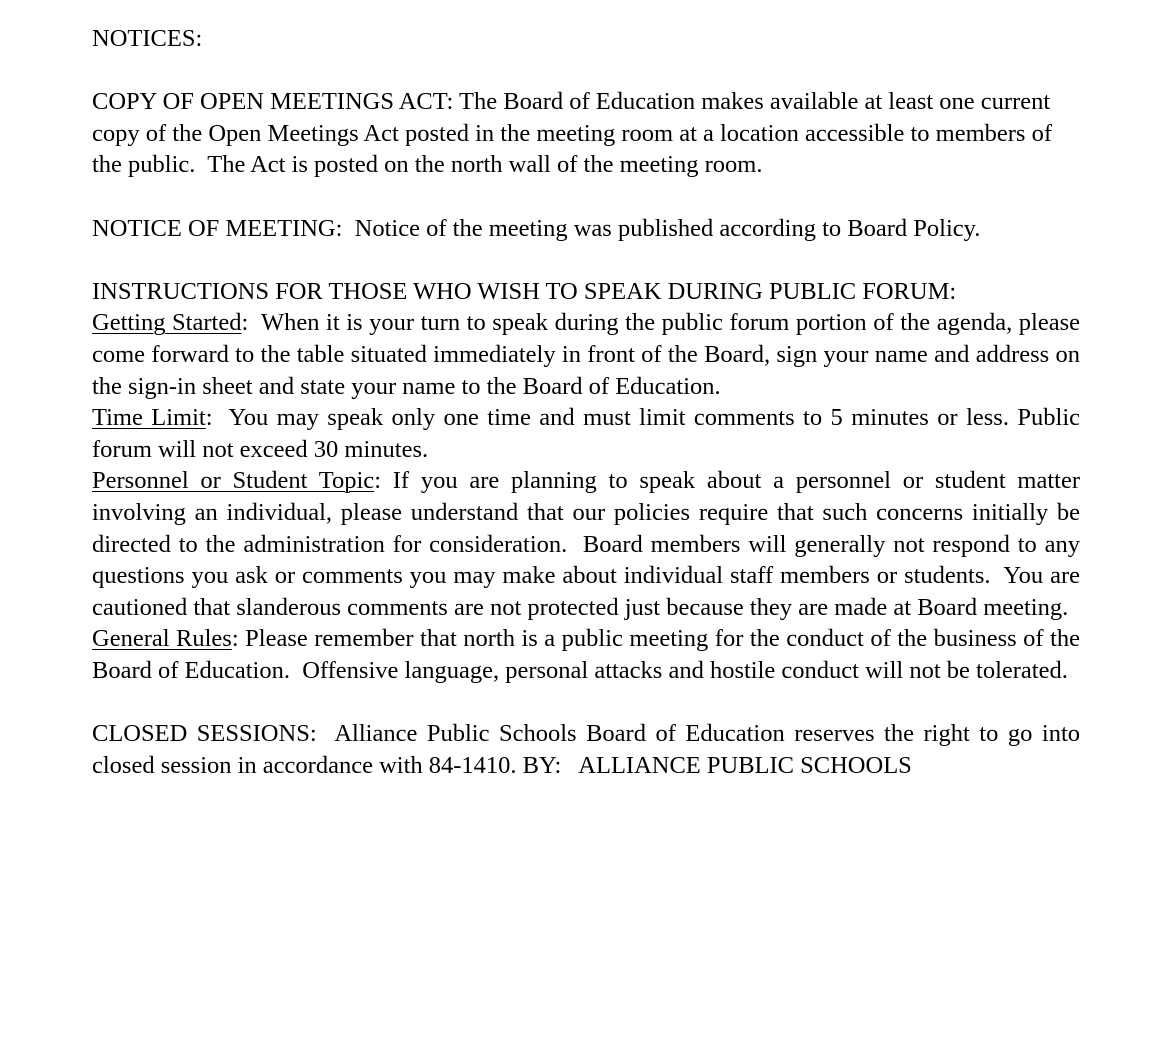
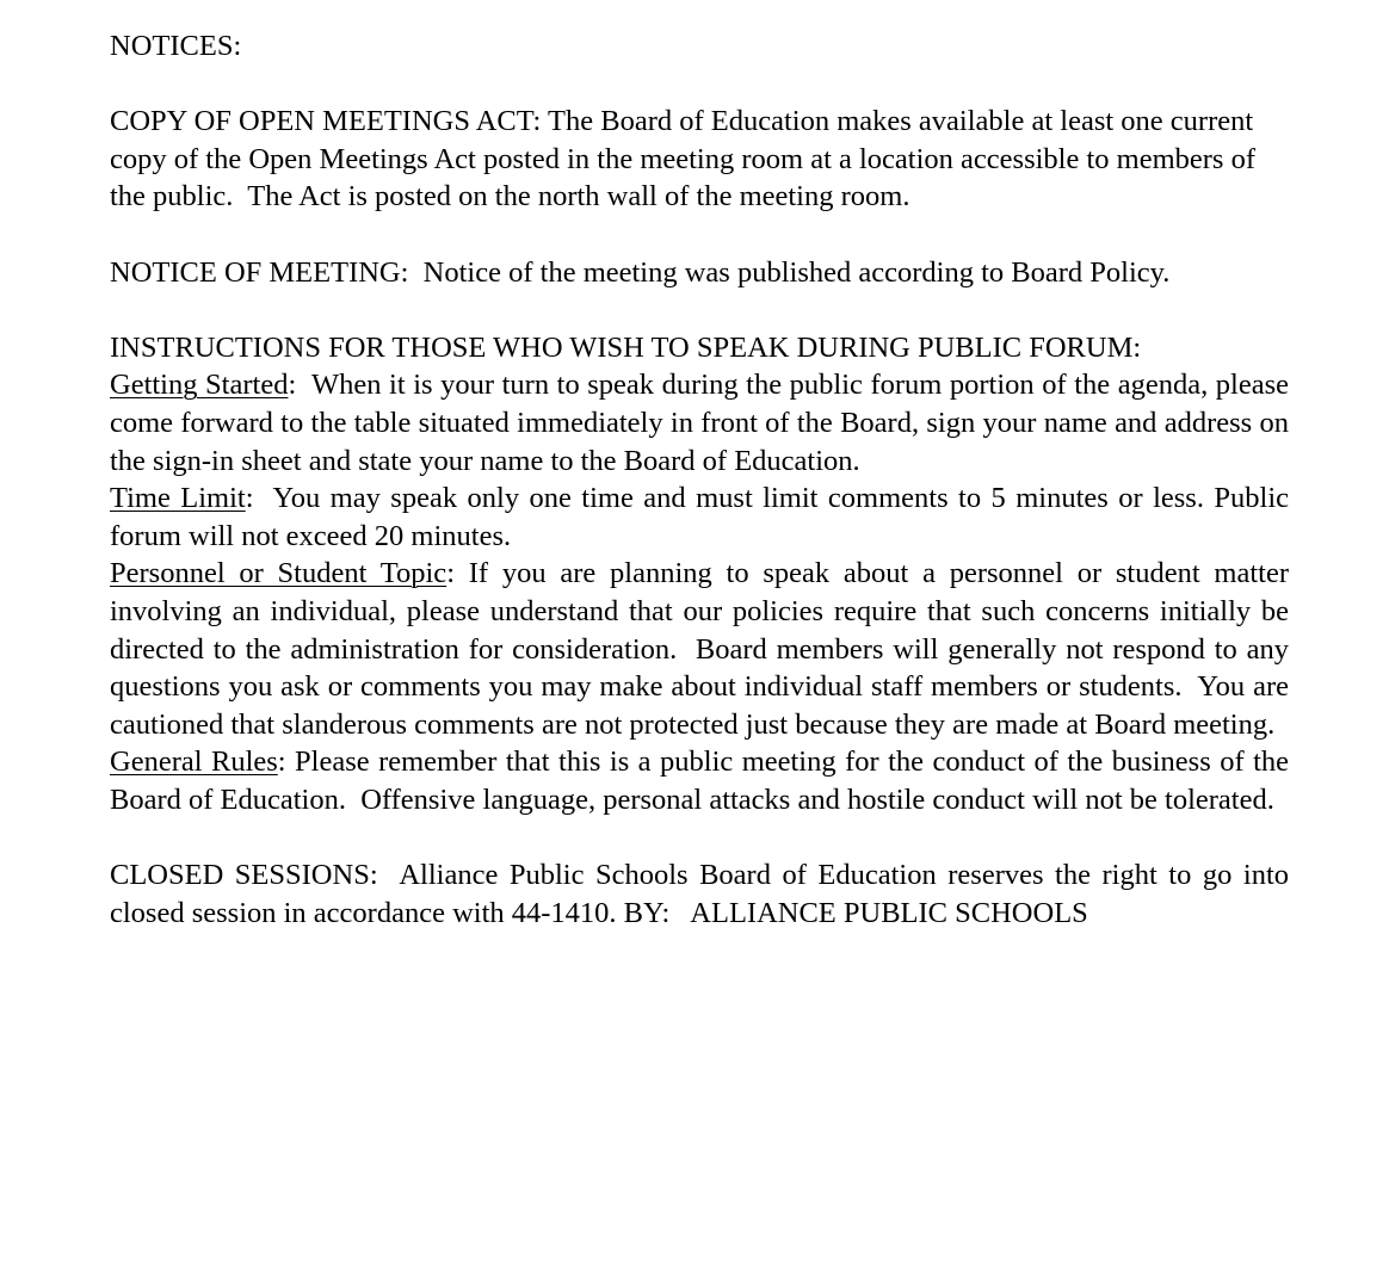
  NOTICES:
  COPY OF OPEN MEETINGS ACT: The Board of Education makes available at least one current copy of the Open Meetings Act posted in the meeting room at a location accessible to members of the public. The Act is posted on the north wall of the meeting room.
  NOTICE OF MEETING: Notice of the meeting was published according to Board Policy.
  INSTRUCTIONS FOR THOSE WHO WISH TO SPEAK DURING PUBLIC FORUM:
  Getting Started: When it is your turn to speak during the public forum portion of the agenda, please come forward to the table situated immediately in front of the Board, sign your name and address on the sign-in sheet and state your name to the Board of Education.
- Time Limit: You may speak only one time and must limit comments to 5 minutes or less. Public forum will not exceed 30 minutes.
+ Time Limit: You may speak only one time and must limit comments to 5 minutes or less. Public forum will not exceed 20 minutes.
  Personnel or Student Topic: If you are planning to speak about a personnel or student matter involving an individual, please understand that our policies require that such concerns initially be directed to the administration for consideration. Board members will generally not respond to any questions you ask or comments you may make about individual staff members or students. You are cautioned that slanderous comments are not protected just because they are made at Board meeting.
- General Rules: Please remember that north is a public meeting for the conduct of the business of the Board of Education. Offensive language, personal attacks and hostile conduct will not be tolerated.
+ General Rules: Please remember that this is a public meeting for the conduct of the business of the Board of Education. Offensive language, personal attacks and hostile conduct will not be tolerated.
- CLOSED SESSIONS: Alliance Public Schools Board of Education reserves the right to go into closed session in accordance with 84-1410. BY: ALLIANCE PUBLIC SCHOOLS
+ CLOSED SESSIONS: Alliance Public Schools Board of Education reserves the right to go into closed session in accordance with 44-1410. BY: ALLIANCE PUBLIC SCHOOLS
